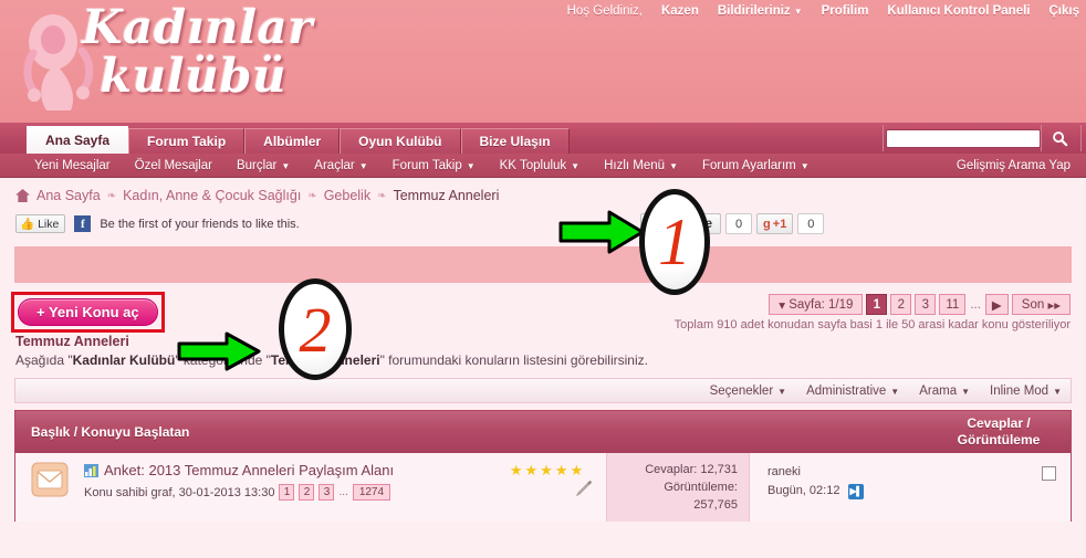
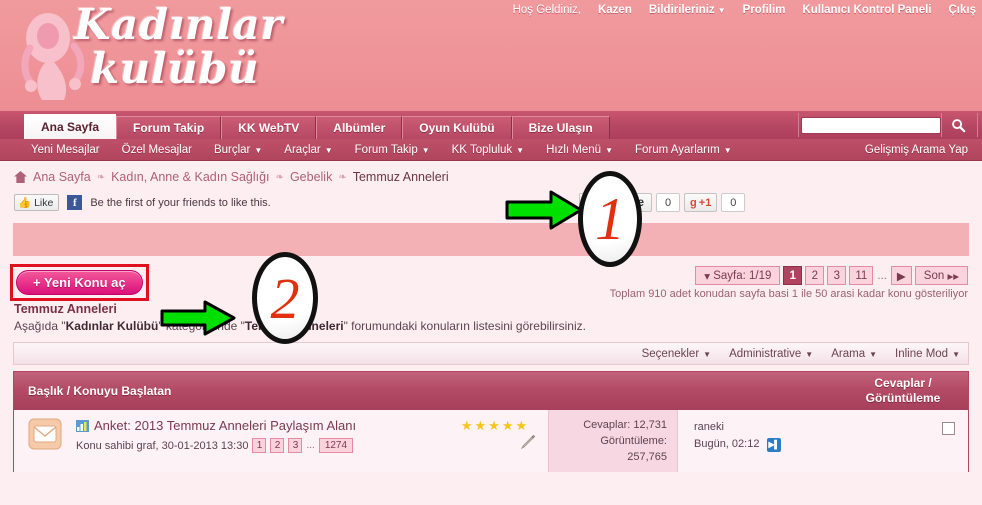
  Hoş Geldiniz,
  Kazen
  Bildirileriniz ▼
  Profilim
  Kullanıcı Kontrol Paneli
  Çıkış
  Kadınlar
  kulübü
  Ana Sayfa
  Forum Takip
+ KK WebTV
  Albümler
  Oyun Kulübü
  Bize Ulaşın
  Yeni Mesajlar
  Özel Mesajlar
  Burçlar ▼
  Araçlar ▼
  Forum Takip ▼
  KK Topluluk ▼
  Hızlı Menü ▼
  Forum Ayarlarım ▼
  Gelişmiş Arama Yap
  Ana Sayfa
  ❧
- Kadın, Anne & Çocuk Sağlığı
+ Kadın, Anne & Kadın Sağlığı
  ❧
  Gebelik
  ❧
  Temmuz Anneleri
  👍
  Like
  f
  Be the first of your friends to like this.
  0
  g
  +1
  0
  + Yeni Konu aç
  ▾
  Sayfa: 1/19
  1
  2
  3
  11
  ...
  ▶
  Son
  ▸▸
  Toplam 910 adet konudan sayfa basi 1 ile 50 arasi kadar konu gösteriliyor
  Temmuz Anneleri
  Aşağıda "Kadınlar Kulübü"de "Teneleri" forumundaki konuların listesini görebilirsiniz.
  Seçenekler ▼
  Administrative ▼
  Arama ▼
  Inline Mod ▼
  Başlık / Konuyu Başlatan
  Cevaplar /
  Görüntüleme
  Anket: 2013 Temmuz Anneleri Paylaşım Alanı
  Konu sahibi graf, 30-01-2013 13:30
  1
  2
  3
  ...
  1274
  ★
  ★
  ★
  ★
  ★
  Cevaplar: 12,731
  Görüntüleme:
  257,765
  raneki
  Bugün, 02:12 ▶▌
  1
  2
